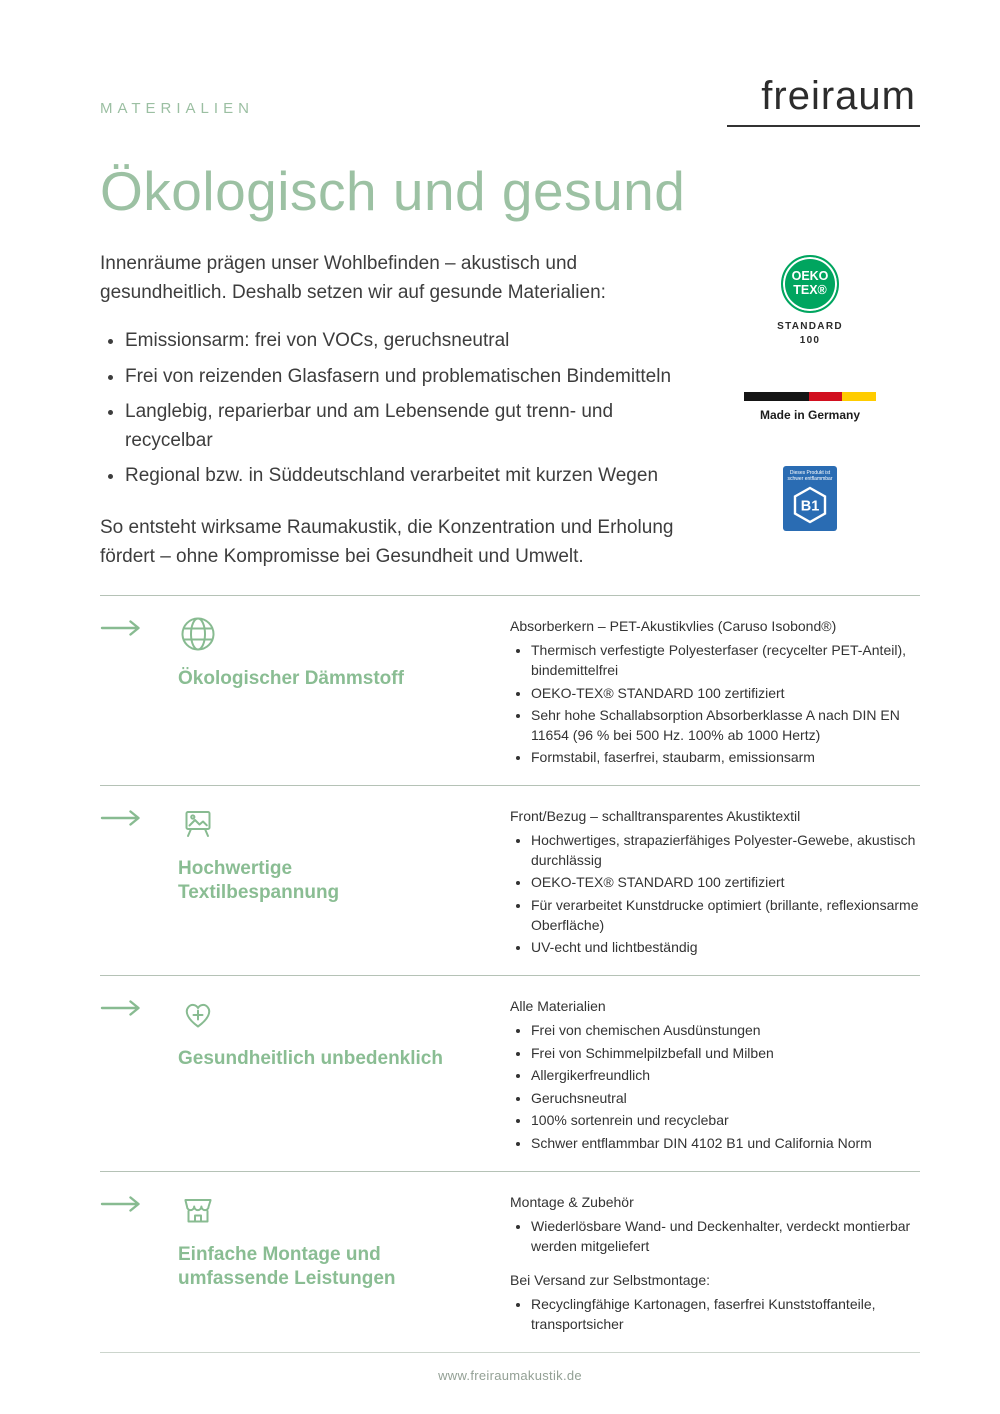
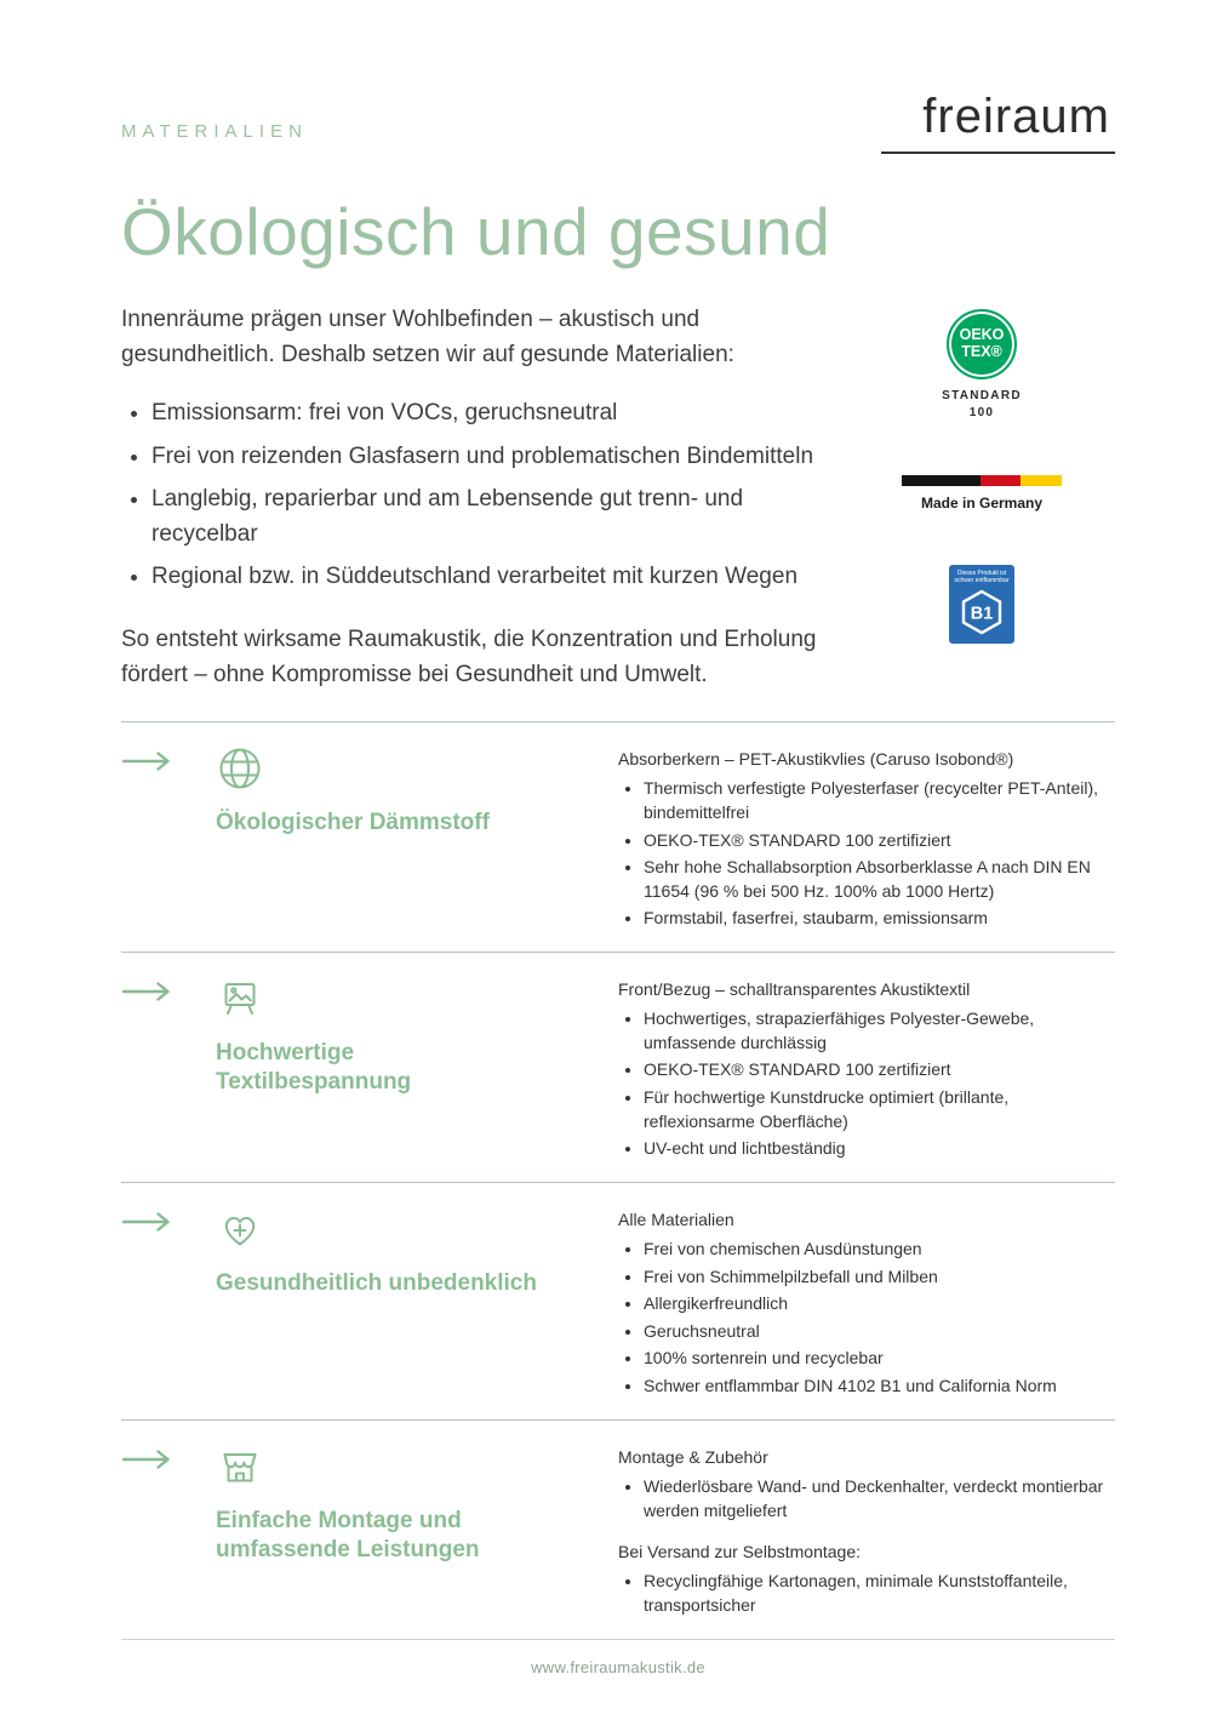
  MATERIALIEN
  freiraum
  Ökologisch und gesund
  Innenräume prägen unser Wohlbefinden – akustisch und gesundheitlich. Deshalb setzen wir auf gesunde Materialien:
  Emissionsarm: frei von VOCs, geruchsneutral
  Frei von reizenden Glasfasern und problematischen Bindemitteln
  Langlebig, reparierbar und am Lebensende gut trenn- und recycelbar
  Regional bzw. in Süddeutschland verarbeitet mit kurzen Wegen
  So entsteht wirksame Raumakustik, die Konzentration und Erholung fördert – ohne Kompromisse bei Gesundheit und Umwelt.
  OEKO
  TEX®
  STANDARD
  100
  Made in Germany
  B1
  Ökologischer Dämmstoff
  Absorberkern – PET-Akustikvlies (Caruso Isobond®)
  Thermisch verfestigte Polyesterfaser (recycelter PET-Anteil), bindemittelfrei
  OEKO-TEX® STANDARD 100 zertifiziert
  Sehr hohe Schallabsorption Absorberklasse A nach DIN EN 11654 (96 % bei 500 Hz. 100% ab 1000 Hertz)
  Formstabil, faserfrei, staubarm, emissionsarm
  Hochwertige Textilbespannung
  Front/Bezug – schalltransparentes Akustiktextil
- Hochwertiges, strapazierfähiges Polyester-Gewebe, akustisch durchlässig
+ Hochwertiges, strapazierfähiges Polyester-Gewebe, umfassende durchlässig
  OEKO-TEX® STANDARD 100 zertifiziert
- Für verarbeitet Kunstdrucke optimiert (brillante, reflexionsarme Oberfläche)
+ Für hochwertige Kunstdrucke optimiert (brillante, reflexionsarme Oberfläche)
  UV-echt und lichtbeständig
  Gesundheitlich unbedenklich
  Alle Materialien
  Frei von chemischen Ausdünstungen
  Frei von Schimmelpilzbefall und Milben
  Allergikerfreundlich
  Geruchsneutral
  100% sortenrein und recyclebar
  Schwer entflammbar DIN 4102 B1 und California Norm
  Einfache Montage und umfassende Leistungen
  Montage & Zubehör
  Wiederlösbare Wand- und Deckenhalter, verdeckt montierbar werden mitgeliefert
  Bei Versand zur Selbstmontage:
- Recyclingfähige Kartonagen, faserfrei Kunststoffanteile, transportsicher
+ Recyclingfähige Kartonagen, minimale Kunststoffanteile, transportsicher
  www.freiraumakustik.de
